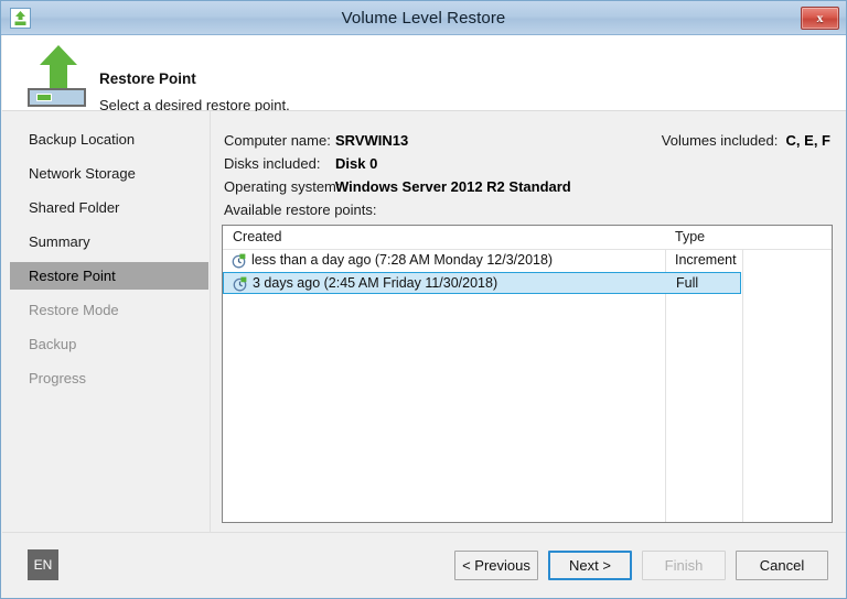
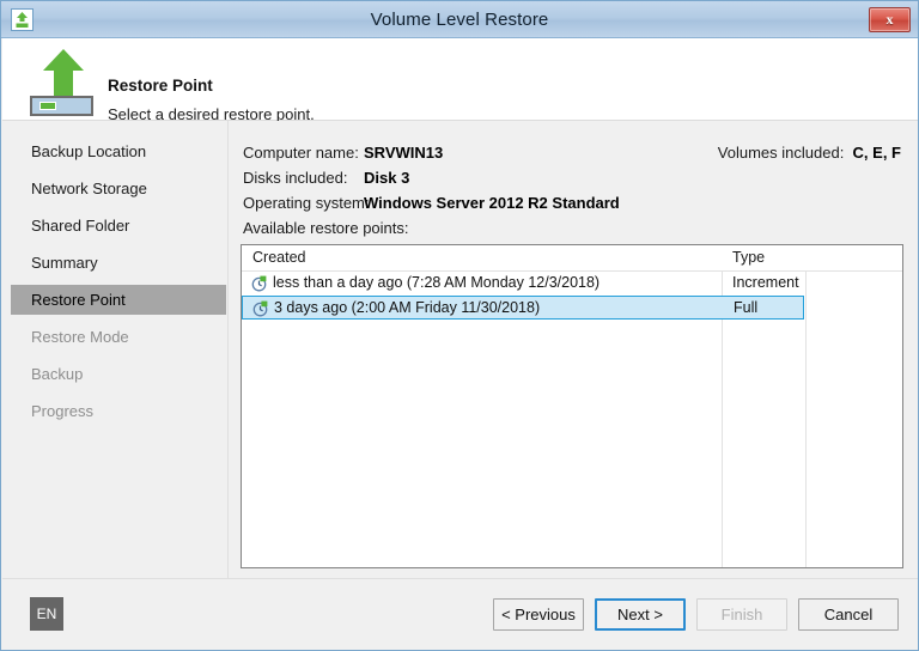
  Volume Level Restore
  x
  Restore Point
  Select a desired restore point.
  Backup Location
  Network Storage
  Shared Folder
  Summary
  Restore Point
  Restore Mode
  Backup
  Progress
  Computer name: SRVWIN13
  Volumes included: C, E, F
- Disks included: Disk 0
+ Disks included: Disk 3
  Operating systemWindows Server 2012 R2 Standard
  Available restore points:
  Created
  Type
  less than a day ago (7:28 AM Monday 12/3/2018)
  Increment
- 3 days ago (2:45 AM Friday 11/30/2018)
+ 3 days ago (2:00 AM Friday 11/30/2018)
  Full
  EN
  < Previous
  Next >
  Finish
  Cancel
